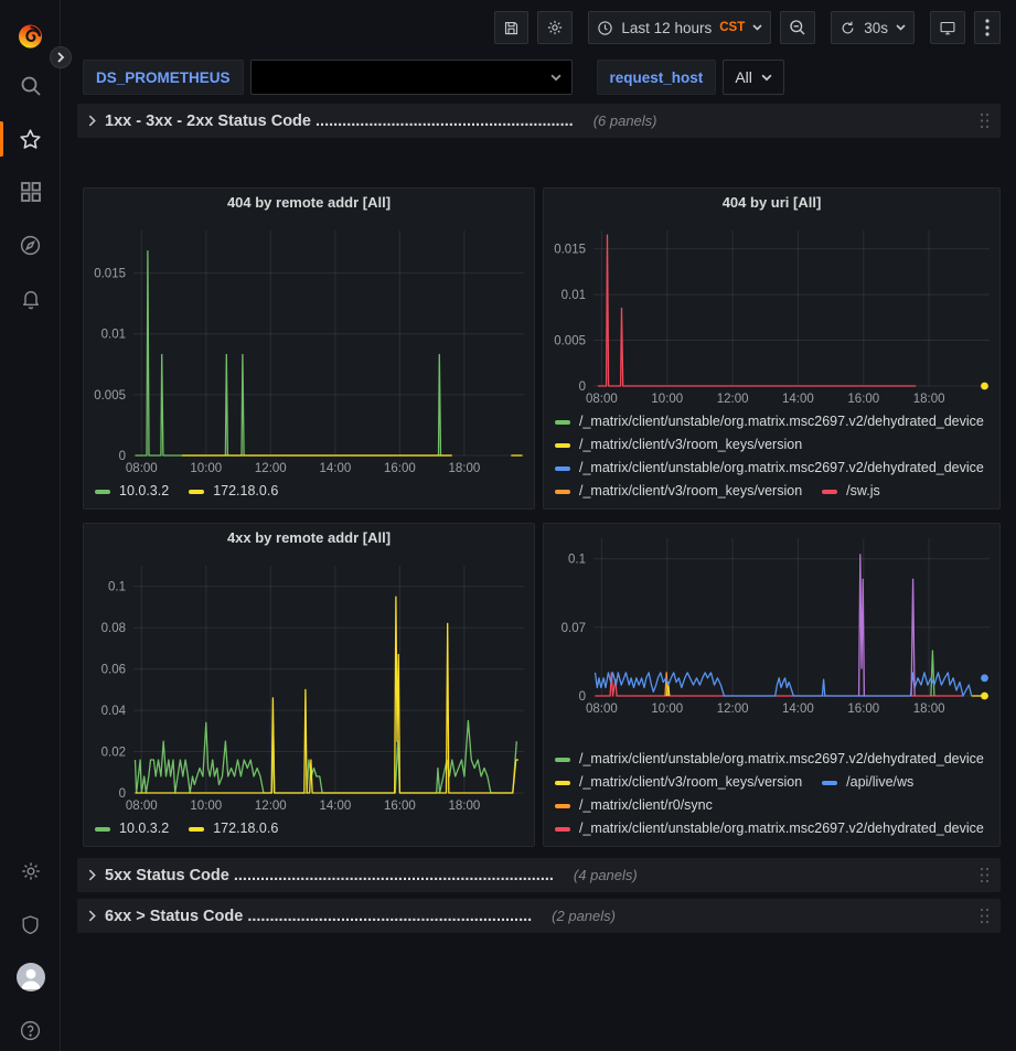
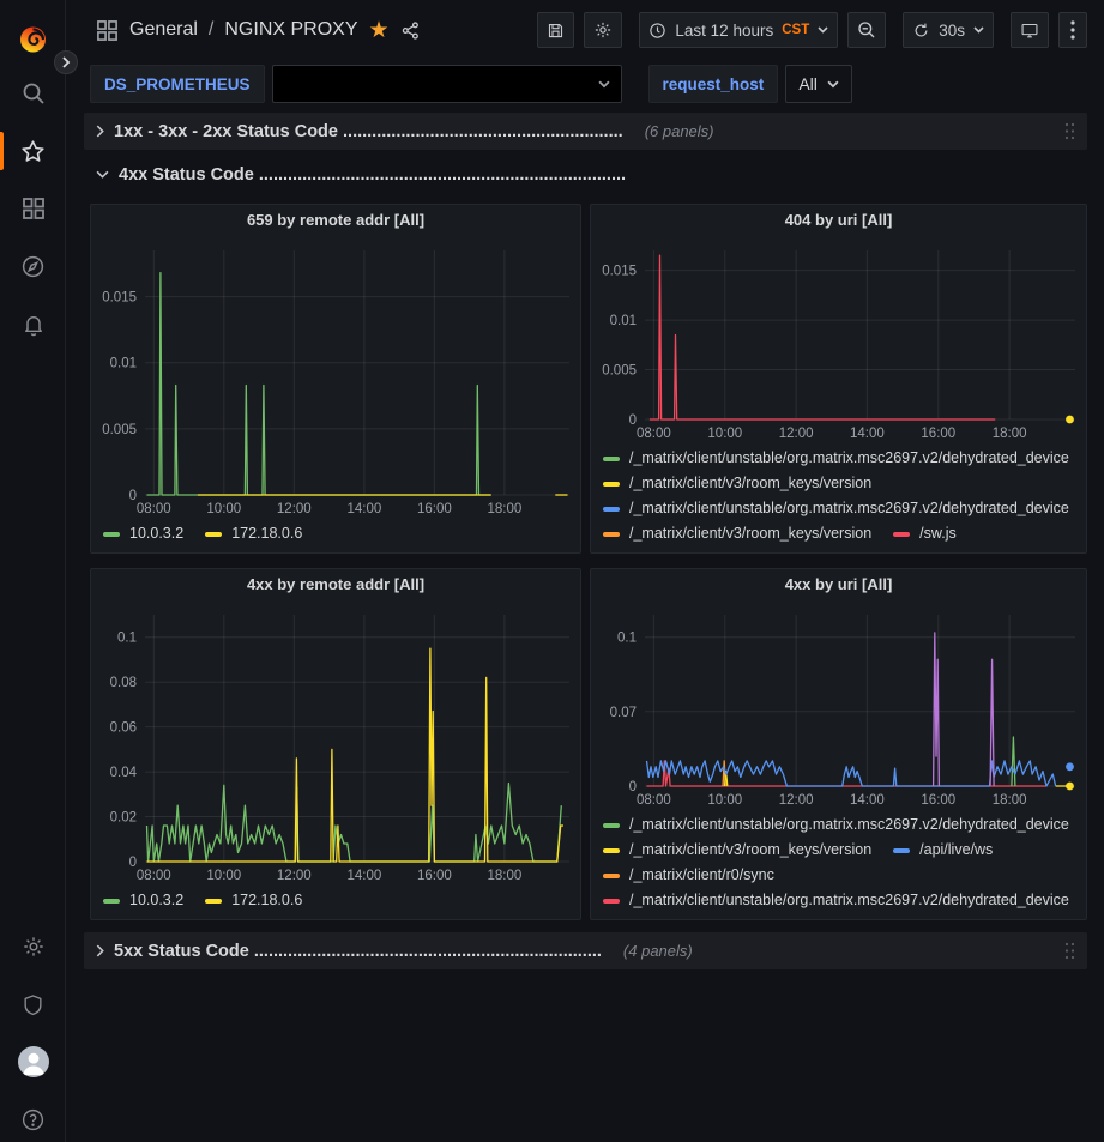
+ General
+ /
+ NGINX PROXY
+ ★
  Last 12 hours
  CST
  30s
  DS_PROMETHEUS
  request_host
  All
  1xx - 3xx - 2xx Status Code ..........................................................
  (6 panels)
+ 4xx Status Code ............................................................................
- 404 by remote addr [All]
+ 659 by remote addr [All]
  08:00
  10:00
  12:00
  14:00
  16:00
  18:00
  0
  0.005
  0.01
  0.015
  10.0.3.2
  172.18.0.6
  404 by uri [All]
  08:00
  10:00
  12:00
  14:00
  16:00
  18:00
  0
  0.005
  0.01
  0.015
  /_matrix/client/unstable/org.matrix.msc2697.v2/dehydrated_device
  /_matrix/client/v3/room_keys/version
  /_matrix/client/unstable/org.matrix.msc2697.v2/dehydrated_device
  /_matrix/client/v3/room_keys/version
  /sw.js
  4xx by remote addr [All]
  08:00
  10:00
  12:00
  14:00
  16:00
  18:00
  0
  0.02
  0.04
  0.06
  0.08
  0.1
  10.0.3.2
  172.18.0.6
+ 4xx by uri [All]
  08:00
  10:00
  12:00
  14:00
  16:00
  18:00
  0
  0.07
  0.1
  /_matrix/client/unstable/org.matrix.msc2697.v2/dehydrated_device
  /_matrix/client/v3/room_keys/version
  /api/live/ws
  /_matrix/client/r0/sync
  /_matrix/client/unstable/org.matrix.msc2697.v2/dehydrated_device
  5xx Status Code ........................................................................
  (4 panels)
- 6xx > Status Code ................................................................
- (2 panels)
